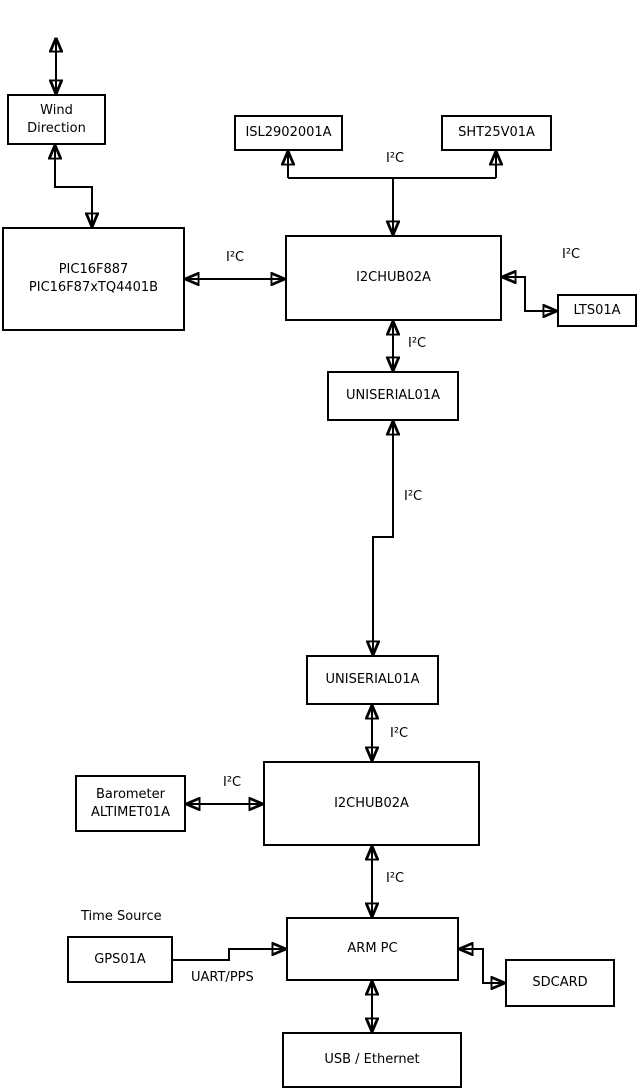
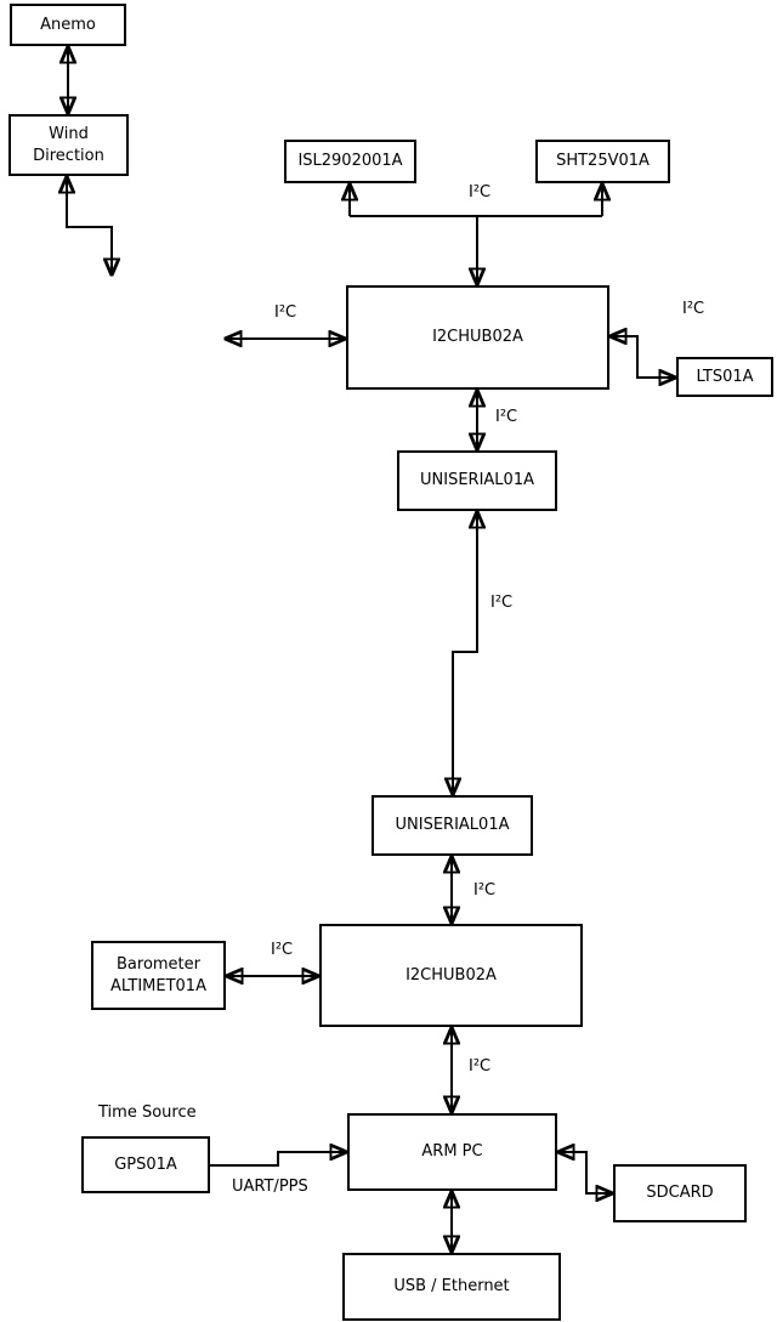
+ Anemo
  Wind
  Direction
- PIC16F887
- PIC16F87xTQ4401B
  ISL2902001A
  SHT25V01A
  I2CHUB02A
  LTS01A
  UNISERIAL01A
  UNISERIAL01A
  I2CHUB02A
  Barometer
  ALTIMET01A
  GPS01A
  ARM PC
  SDCARD
  USB / Ethernet
  I²C
  I²C
  I²C
  I²C
  I²C
  I²C
  I²C
  I²C
  Time Source
  UART/PPS
